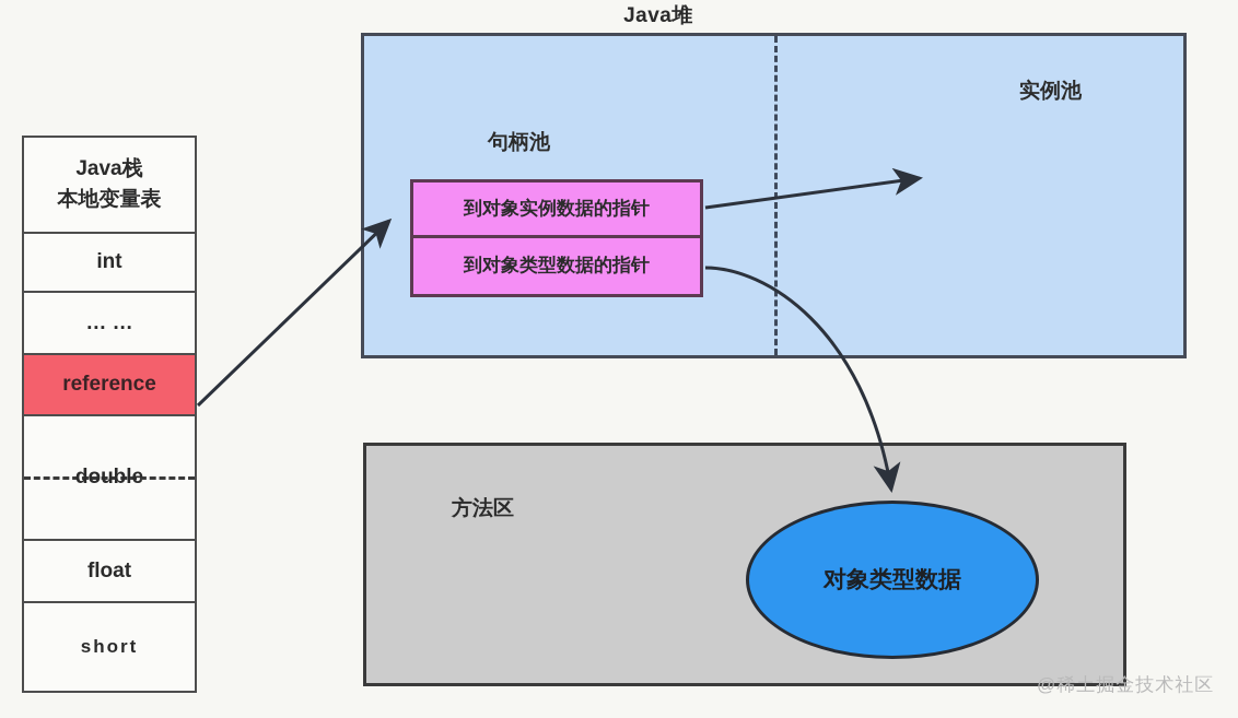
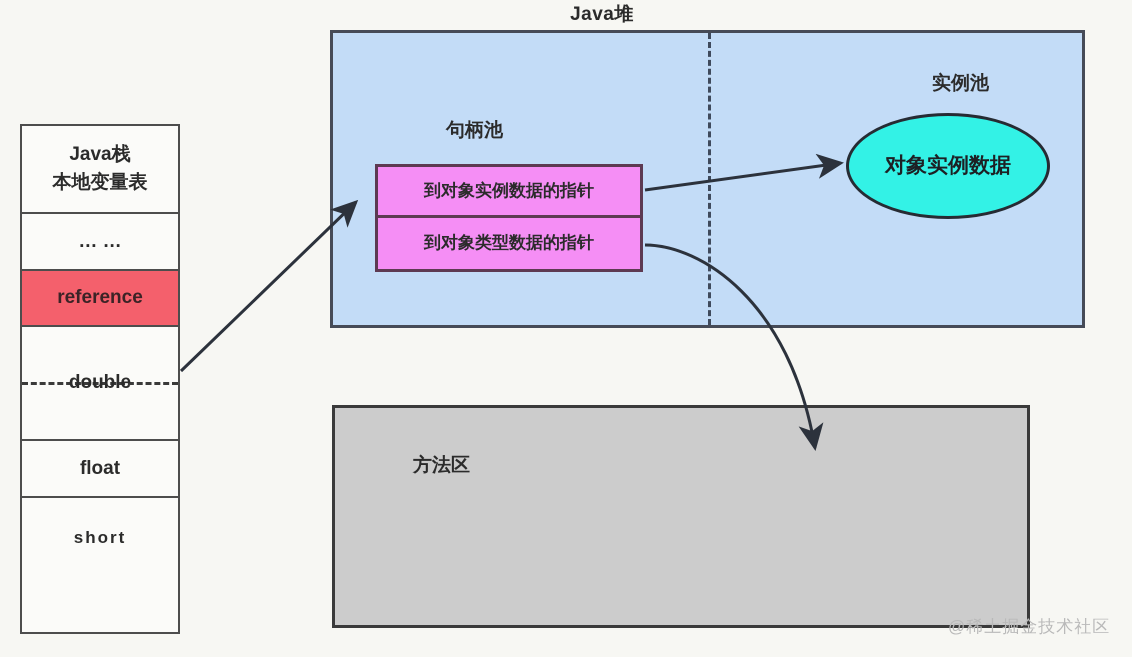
  Java堆
  Java栈
  本地变量表
- int
  … …
  reference
  double
  float
  short
  句柄池
  实例池
  到对象实例数据的指针
  到对象类型数据的指针
+ 对象实例数据
  方法区
- 对象类型数据
  @稀土掘金技术社区
